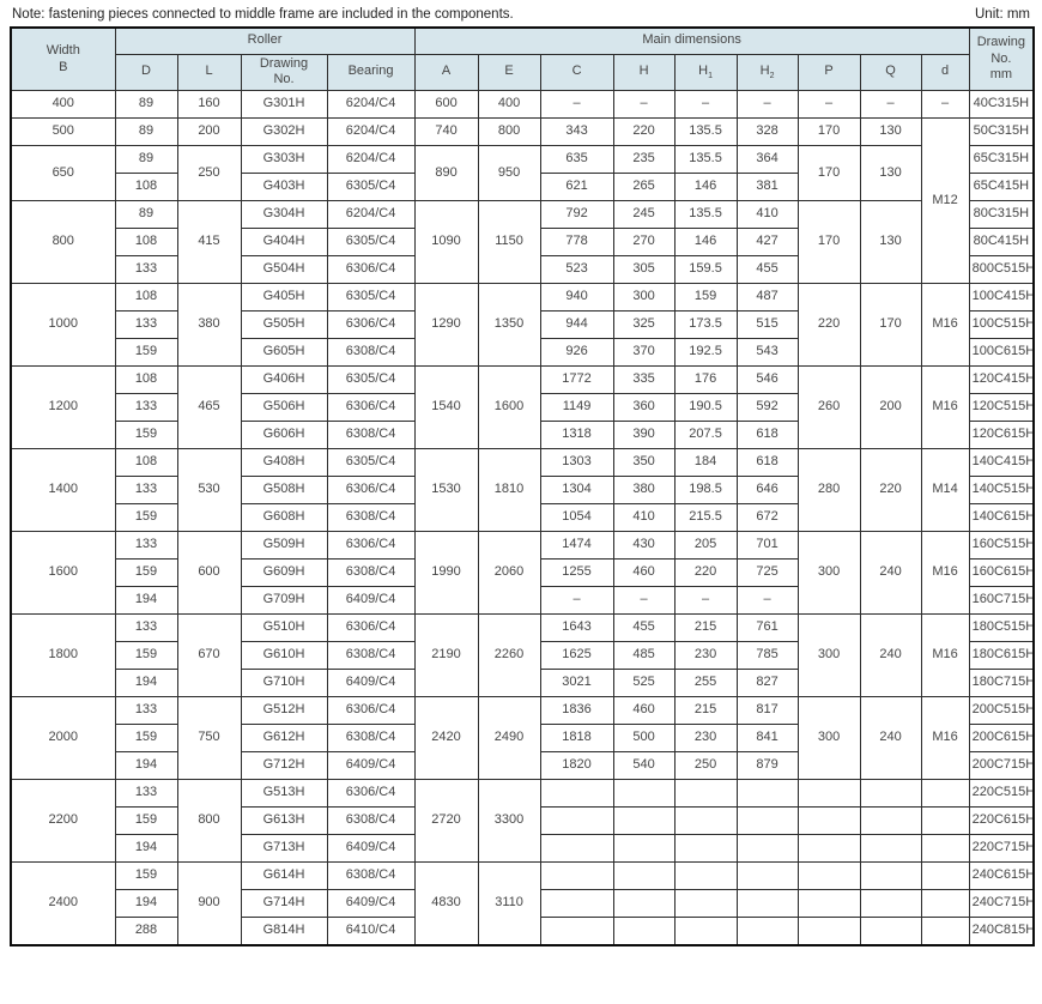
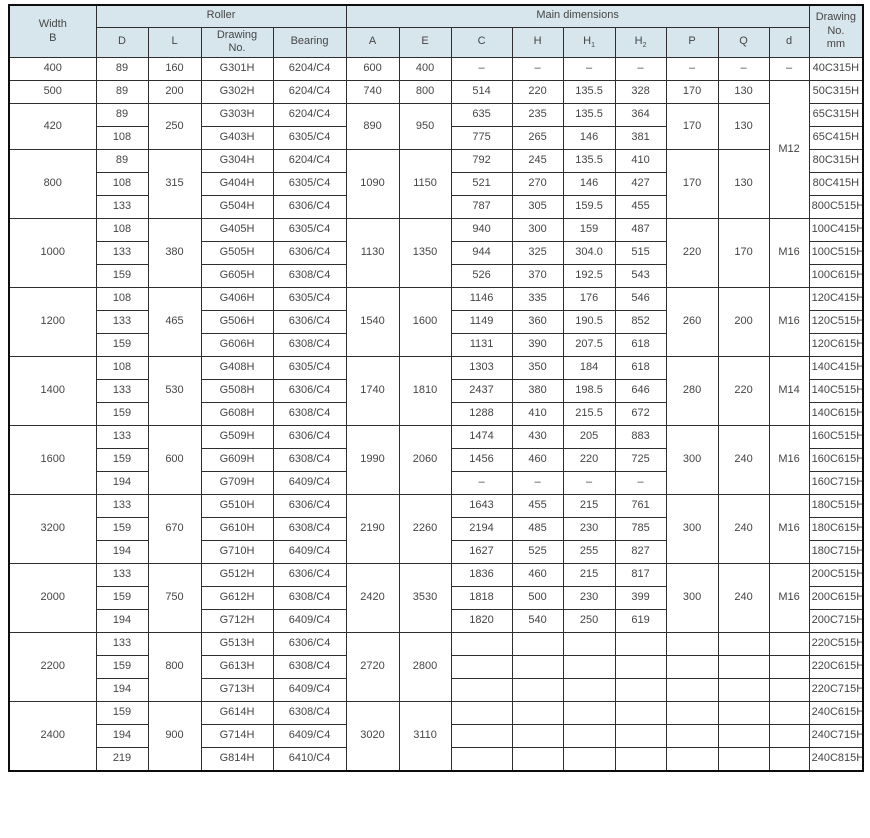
- Note: fastening pieces connected to middle frame are included in the components.
- Unit: mm
  Width B	Roller	Main dimensions	Drawing No. mm
  D	L	Drawing No.	Bearing	A	E	C	H	H	H	P	Q	d
  400	89	160	G301H	6204/C4	600	400	–	–	–	–	–	–	–	40C315H
- 500	89	200	G302H	6204/C4	740	800	343	220	135.5	328	170	130	M12	50C315H
+ 500	89	200	G302H	6204/C4	740	800	514	220	135.5	328	170	130	M12	50C315H
- 650	89	250	G303H	6204/C4	890	950	635	235	135.5	364	170	130	65C315H
+ 420	89	250	G303H	6204/C4	890	950	635	235	135.5	364	170	130	65C315H
- 108	G403H	6305/C4	621	265	146	381	65C415H
+ 108	G403H	6305/C4	775	265	146	381	65C415H
- 800	89	415	G304H	6204/C4	1090	1150	792	245	135.5	410	170	130	80C315H
+ 800	89	315	G304H	6204/C4	1090	1150	792	245	135.5	410	170	130	80C315H
- 108	G404H	6305/C4	778	270	146	427	80C415H
+ 108	G404H	6305/C4	521	270	146	427	80C415H
- 133	G504H	6306/C4	523	305	159.5	455	800C515H
+ 133	G504H	6306/C4	787	305	159.5	455	800C515H
- 1000	108	380	G405H	6305/C4	1290	1350	940	300	159	487	220	170	M16	100C415H
+ 1000	108	380	G405H	6305/C4	1130	1350	940	300	159	487	220	170	M16	100C415H
- 133	G505H	6306/C4	944	325	173.5	515	100C515H
+ 133	G505H	6306/C4	944	325	304.0	515	100C515H
- 159	G605H	6308/C4	926	370	192.5	543	100C615H
+ 159	G605H	6308/C4	526	370	192.5	543	100C615H
- 1200	108	465	G406H	6305/C4	1540	1600	1772	335	176	546	260	200	M16	120C415H
+ 1200	108	465	G406H	6305/C4	1540	1600	1146	335	176	546	260	200	M16	120C415H
- 133	G506H	6306/C4	1149	360	190.5	592	120C515H
+ 133	G506H	6306/C4	1149	360	190.5	852	120C515H
- 159	G606H	6308/C4	1318	390	207.5	618	120C615H
+ 159	G606H	6308/C4	1131	390	207.5	618	120C615H
- 1400	108	530	G408H	6305/C4	1530	1810	1303	350	184	618	280	220	M14	140C415H
+ 1400	108	530	G408H	6305/C4	1740	1810	1303	350	184	618	280	220	M14	140C415H
- 133	G508H	6306/C4	1304	380	198.5	646	140C515H
+ 133	G508H	6306/C4	2437	380	198.5	646	140C515H
- 159	G608H	6308/C4	1054	410	215.5	672	140C615H
+ 159	G608H	6308/C4	1288	410	215.5	672	140C615H
- 1600	133	600	G509H	6306/C4	1990	2060	1474	430	205	701	300	240	M16	160C515H
+ 1600	133	600	G509H	6306/C4	1990	2060	1474	430	205	883	300	240	M16	160C515H
- 159	G609H	6308/C4	1255	460	220	725	160C615H
+ 159	G609H	6308/C4	1456	460	220	725	160C615H
  194	G709H	6409/C4	–	–	–	–	160C715H
- 1800	133	670	G510H	6306/C4	2190	2260	1643	455	215	761	300	240	M16	180C515H
+ 3200	133	670	G510H	6306/C4	2190	2260	1643	455	215	761	300	240	M16	180C515H
- 159	G610H	6308/C4	1625	485	230	785	180C615H
+ 159	G610H	6308/C4	2194	485	230	785	180C615H
- 194	G710H	6409/C4	3021	525	255	827	180C715H
+ 194	G710H	6409/C4	1627	525	255	827	180C715H
- 2000	133	750	G512H	6306/C4	2420	2490	1836	460	215	817	300	240	M16	200C515H
+ 2000	133	750	G512H	6306/C4	2420	3530	1836	460	215	817	300	240	M16	200C515H
- 159	G612H	6308/C4	1818	500	230	841	200C615H
+ 159	G612H	6308/C4	1818	500	230	399	200C615H
- 194	G712H	6409/C4	1820	540	250	879	200C715H
+ 194	G712H	6409/C4	1820	540	250	619	200C715H
- 2200	133	800	G513H	6306/C4	2720	3300								220C515H
+ 2200	133	800	G513H	6306/C4	2720	2800								220C515H
  159	G613H	6308/C4								220C615H
  194	G713H	6409/C4								220C715H
- 2400	159	900	G614H	6308/C4	4830	3110								240C615H
+ 2400	159	900	G614H	6308/C4	3020	3110								240C615H
  194	G714H	6409/C4								240C715H
- 288	G814H	6410/C4								240C815H
+ 219	G814H	6410/C4								240C815H
